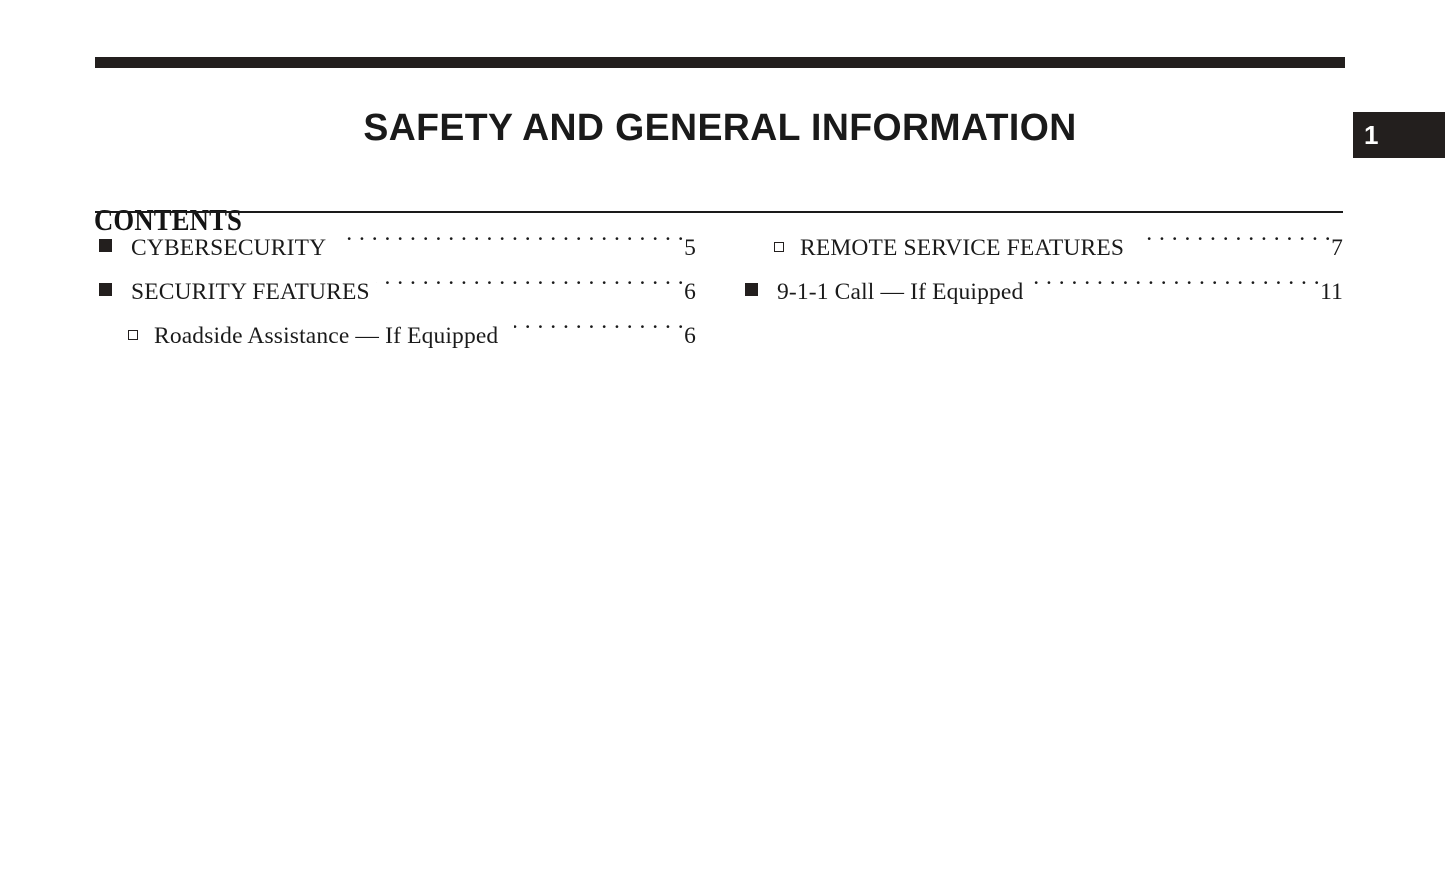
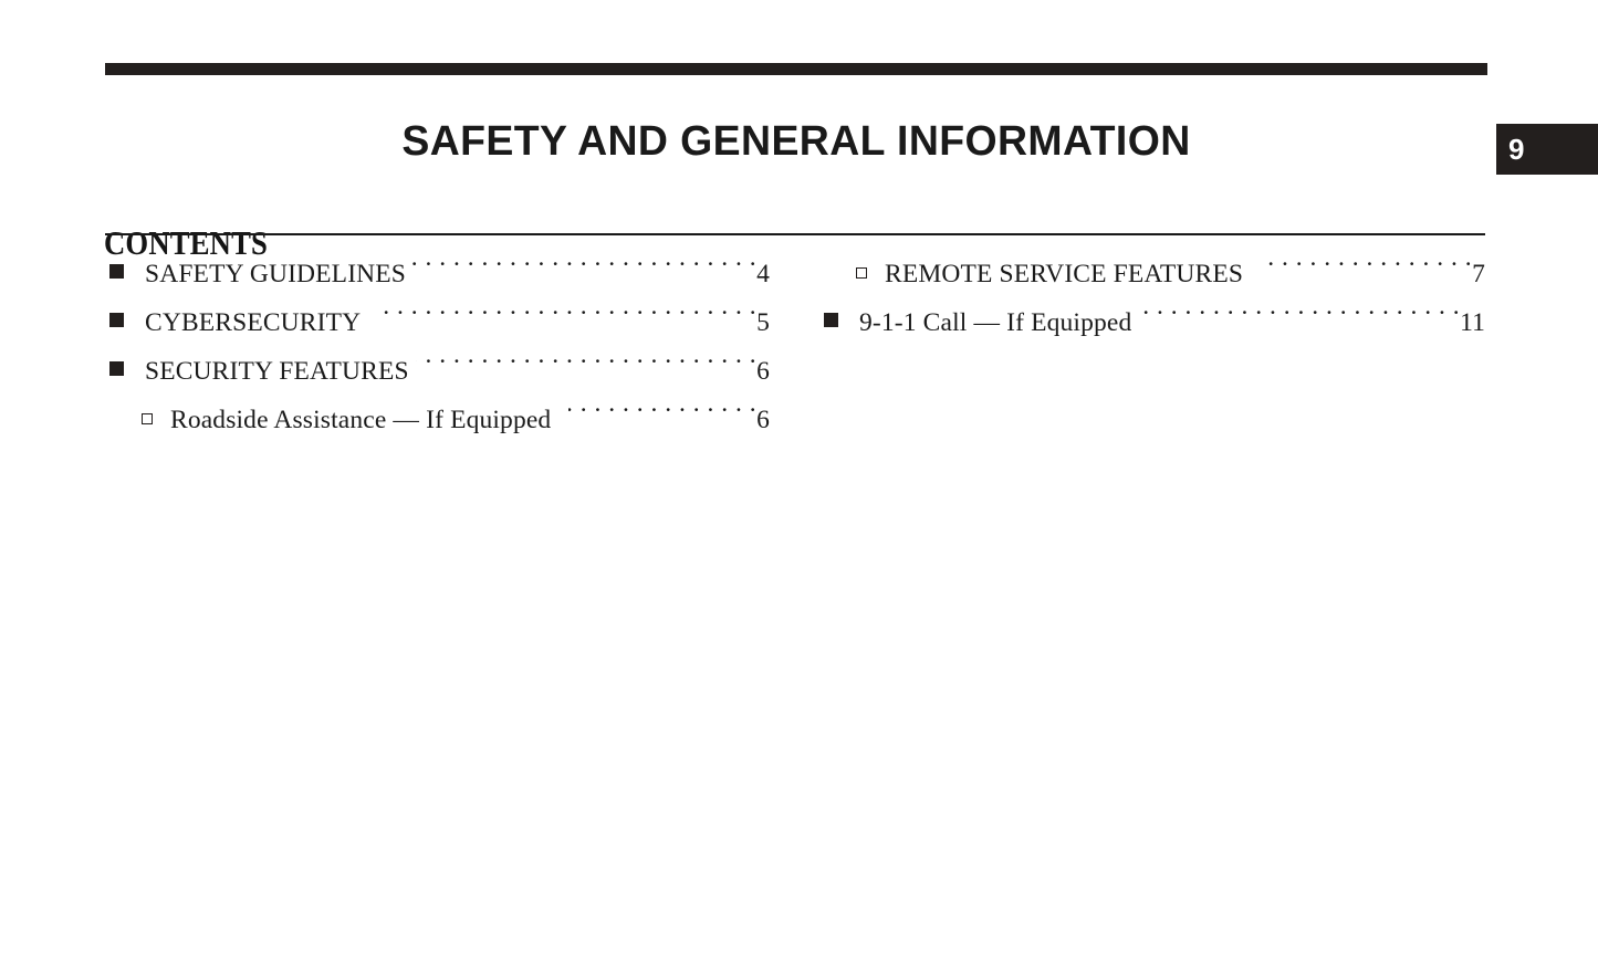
- 1
+ 9
  SAFETY AND GENERAL INFORMATION
  CONTENTS
+ SAFETY GUIDELINES
+ 4
  CYBERSECURITY
  5
  SECURITY FEATURES
  6
  Roadside Assistance — If Equipped
  6
  REMOTE SERVICE FEATURES
  7
  9-1-1 Call — If Equipped
  11
